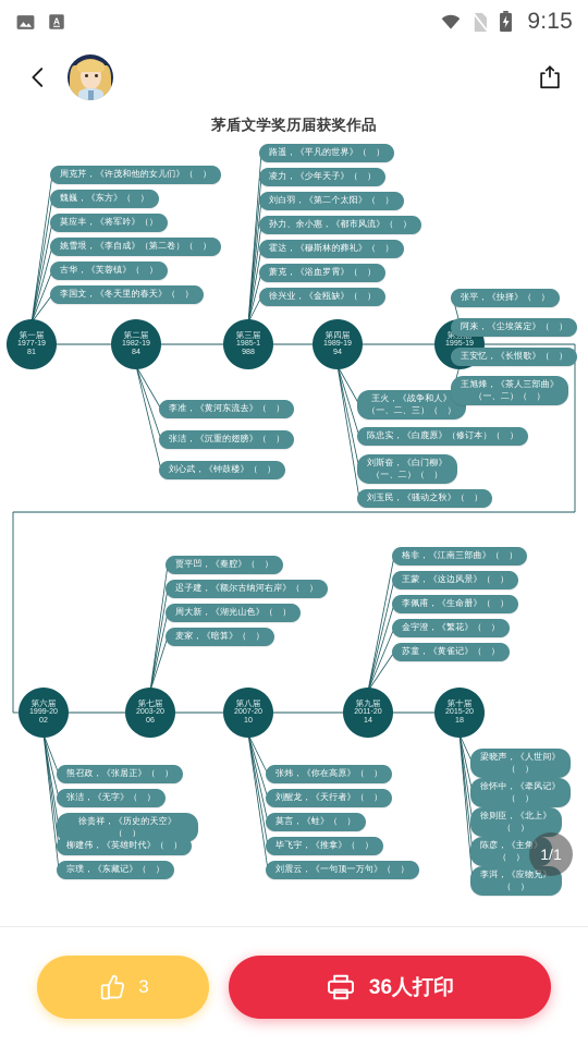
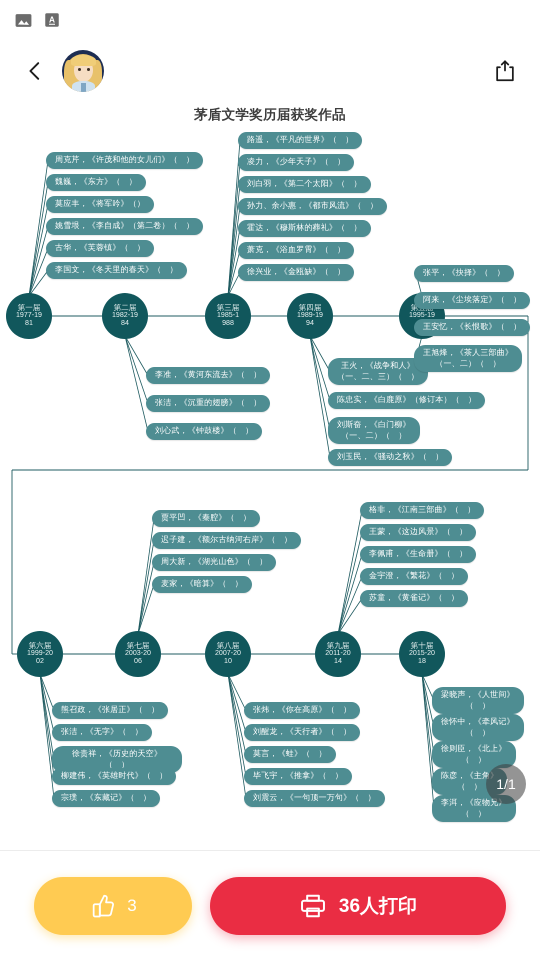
  A
- 9:15
  茅盾文学奖历届获奖作品
  第一届
  1977-19
  81
  第二届
  1982-19
  84
  第三届
  1985-1
  988
  第四届
  1989-19
  94
  1995-19
  第六届
  1999-20
  02
  第七届
  2003-20
  06
  第八届
  2007-20
  10
  第九届
  2011-20
  14
  第十届
  2015-20
  18
  周克芹，《许茂和他的女儿们》（ ）
  魏巍，《东方》（ ）
  莫应丰，《将军吟》（）
  姚雪垠，《李自成》（第二卷）（ ）
  古华，《芙蓉镇》（ ）
  李国文，《冬天里的春天》（ ）
  李准，《黄河东流去》（ ）
  张洁，《沉重的翅膀》（ ）
  刘心武，《钟鼓楼》（ ）
  路遥，《平凡的世界》（ ）
  凌力，《少年天子》（ ）
  刘白羽，《第二个太阳》（ ）
  孙力、余小惠，《都市风流》（ ）
  霍达，《穆斯林的葬礼》（ ）
  萧克，《浴血罗霄》（ ）
  徐兴业，《金瓯缺》（ ）
  王火，《战争和人》
  （一、二、三）（ ）
  陈忠实，《白鹿原》（修订本）（ ）
  刘斯奋，《白门柳》
  （一、二）（ ）
  刘玉民，《骚动之秋》（ ）
  张平，《抉择》（ ）
  阿来，《尘埃落定》（ ）
  王安忆，《长恨歌》（ ）
  王旭烽，《茶人三部曲》
  （一、二）（ ）
  熊召政，《张居正》（ ）
  张洁，《无字》（ ）
  徐贵祥，《历史的天空》（ ）
  柳建伟，《英雄时代》（ ）
  宗璞，《东藏记》（ ）
  贾平凹，《秦腔》（ ）
  迟子建，《额尔古纳河右岸》（ ）
  周大新，《湖光山色》（ ）
  麦家，《暗算》（ ）
  张炜，《你在高原》（ ）
  刘醒龙，《天行者》（ ）
  莫言，《蛙》（ ）
  毕飞宇，《推拿》（ ）
  刘震云，《一句顶一万句》（ ）
  格非，《江南三部曲》（ ）
  王蒙，《这边风景》（ ）
  李佩甫，《生命册》（ ）
  金宇澄，《繁花》（ ）
  苏童，《黄雀记》（ ）
  梁晓声，《人世间》
  （ ）
  徐怀中，《牵风记》
  （ ）
  徐则臣，《北上》
  （ ）
  陈彦，《主角》
  （ ）
  李洱，《应物兄》
  （ ）
  1/1
  3
  36人打印
